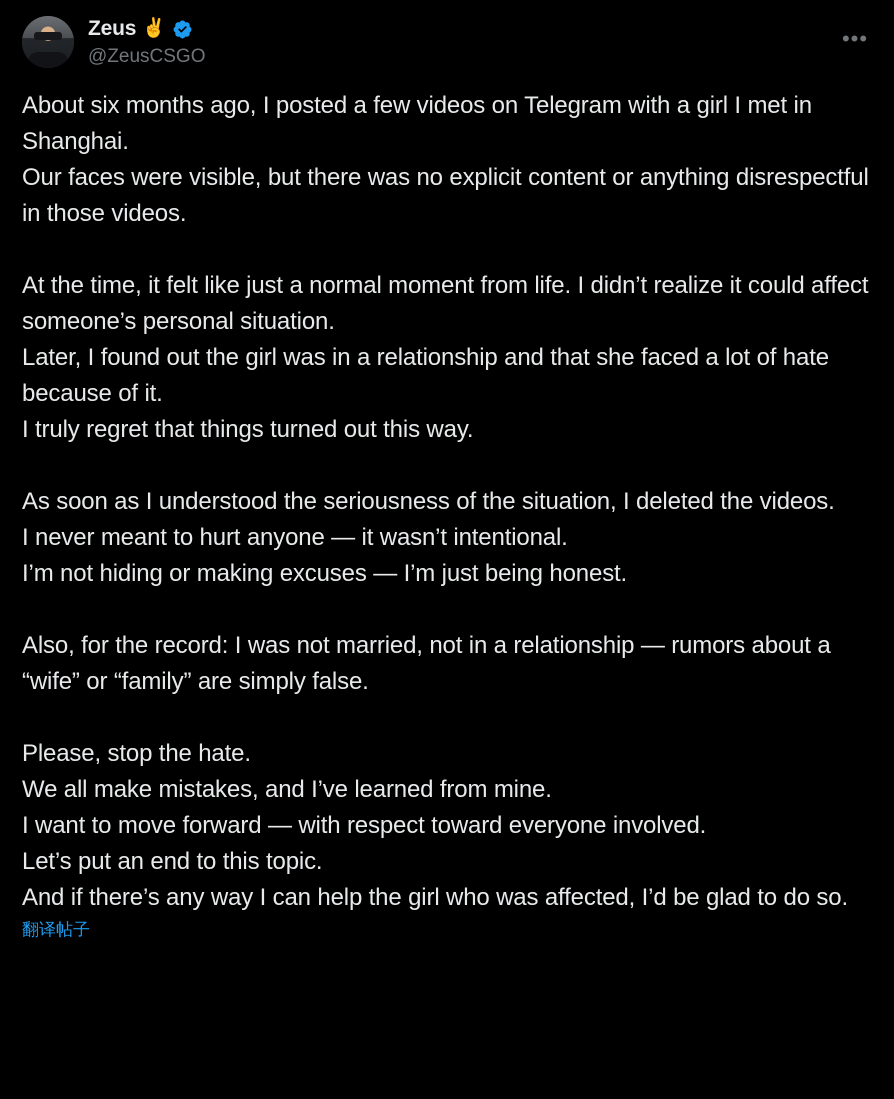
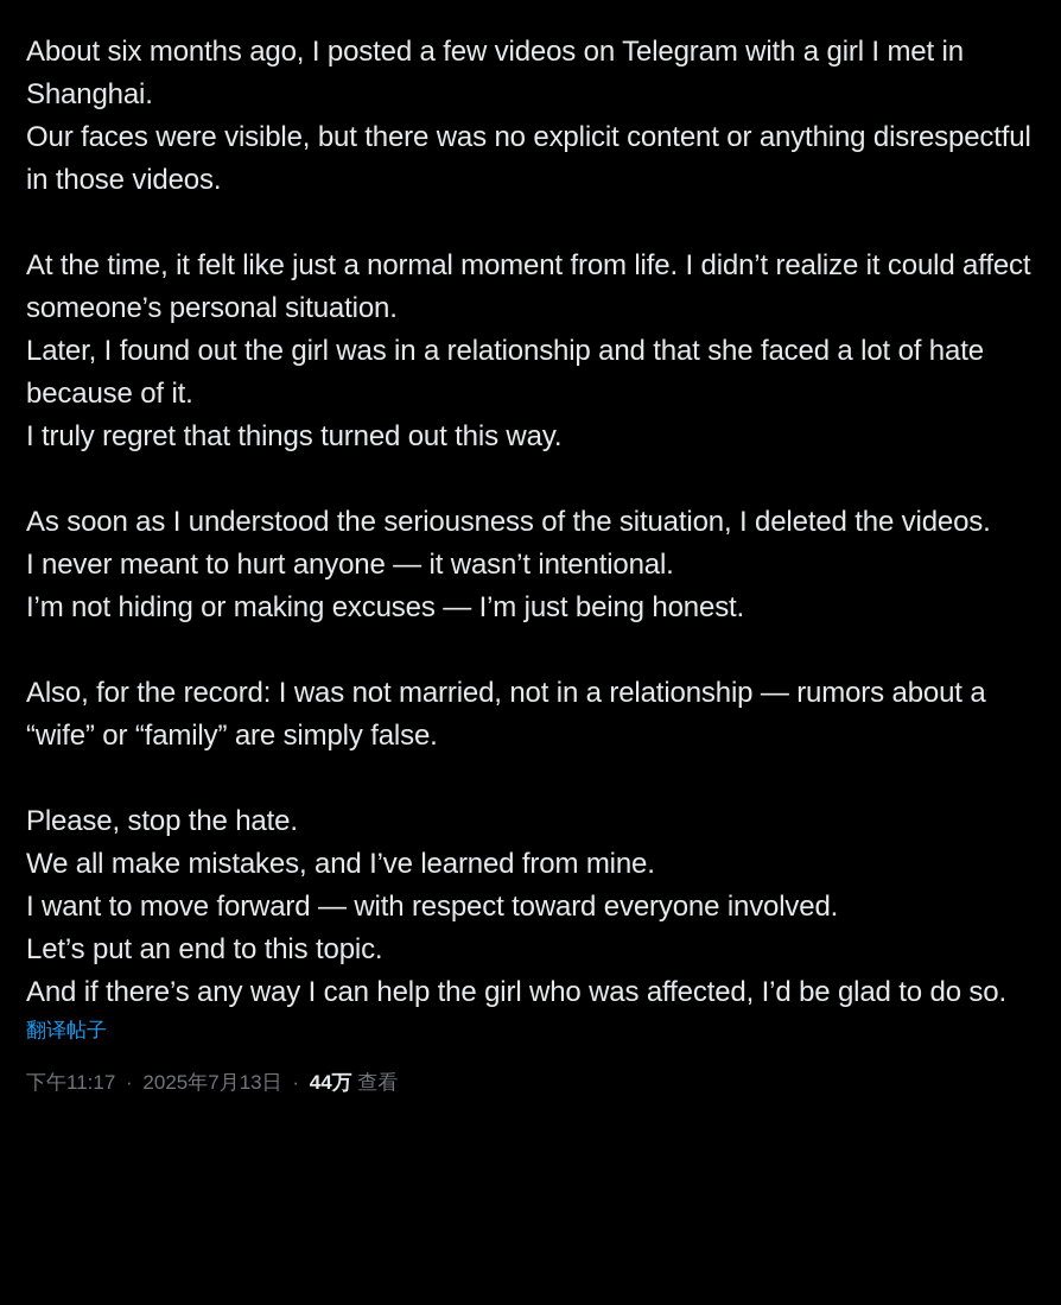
- Zeus
- ✌️
- @ZeusCSGO
- •••
  About six months ago, I posted a few videos on Telegram with a girl I met in Shanghai.
  Our faces were visible, but there was no explicit content or anything disrespectful in those videos.
  At the time, it felt like just a normal moment from life. I didn’t realize it could affect someone’s personal situation.
  Later, I found out the girl was in a relationship and that she faced a lot of hate because of it.
  I truly regret that things turned out this way.
  As soon as I understood the seriousness of the situation, I deleted the videos.
  I never meant to hurt anyone — it wasn’t intentional.
  I’m not hiding or making excuses — I’m just being honest.
  Also, for the record: I was not married, not in a relationship — rumors about a “wife” or “family” are simply false.
  Please, stop the hate.
  We all make mistakes, and I’ve learned from mine.
  I want to move forward — with respect toward everyone involved.
  Let’s put an end to this topic.
  And if there’s any way I can help the girl who was affected, I’d be glad to do so.
  翻译帖子
+ 下午11:17 · 2025年7月13日 · 44万 查看
